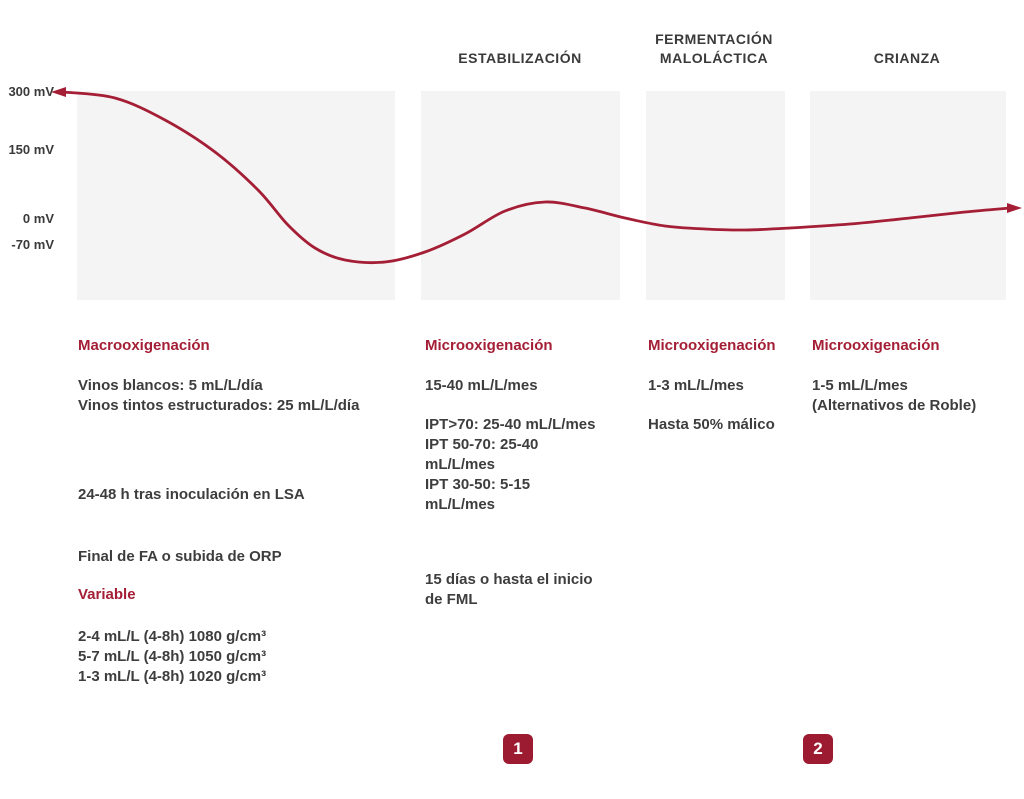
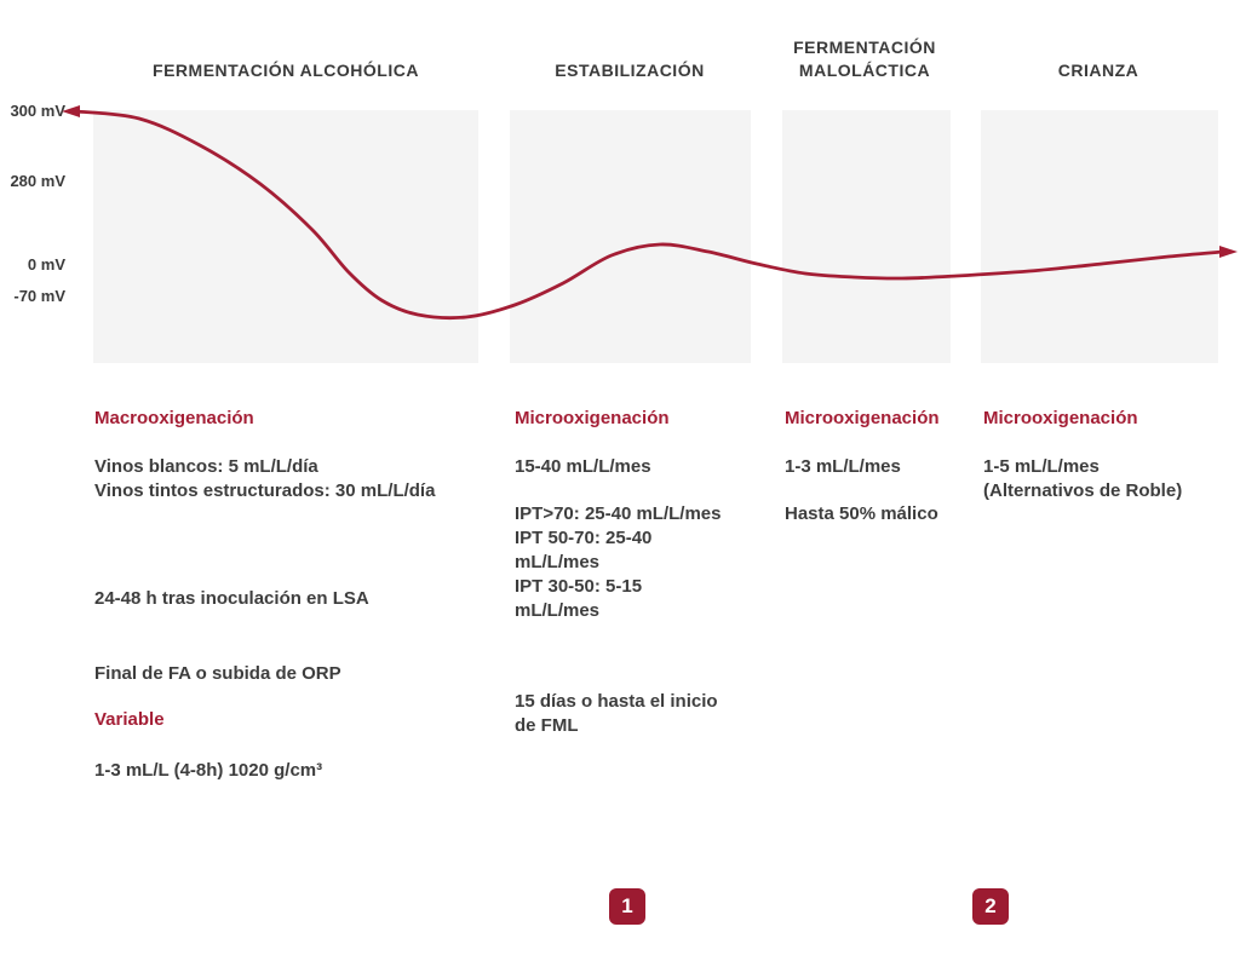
+ FERMENTACIÓN ALCOHÓLICA
  ESTABILIZACIÓN
  FERMENTACIÓN MALOLÁCTICA
  CRIANZA
  300 mV
- 150 mV
+ 280 mV
  0 mV
  -70 mV
  Macrooxigenación
  Vinos blancos: 5 mL/L/día
- Vinos tintos estructurados: 25 mL/L/día
+ Vinos tintos estructurados: 30 mL/L/día
  24-48 h tras inoculación en LSA
  Final de FA o subida de ORP
  Variable
- 2-4 mL/L (4-8h) 1080 g/cm³
- 5-7 mL/L (4-8h) 1050 g/cm³
  1-3 mL/L (4-8h) 1020 g/cm³
  Microoxigenación
  15-40 mL/L/mes
  IPT>70: 25-40 mL/L/mes
  IPT 50-70: 25-40 mL/L/mes
  IPT 30-50: 5-15 mL/L/mes
  15 días o hasta el inicio de FML
  Microoxigenación
  1-3 mL/L/mes
  Hasta 50% málico
  Microoxigenación
  1-5 mL/L/mes
  (Alternativos de Roble)
  1
  2
